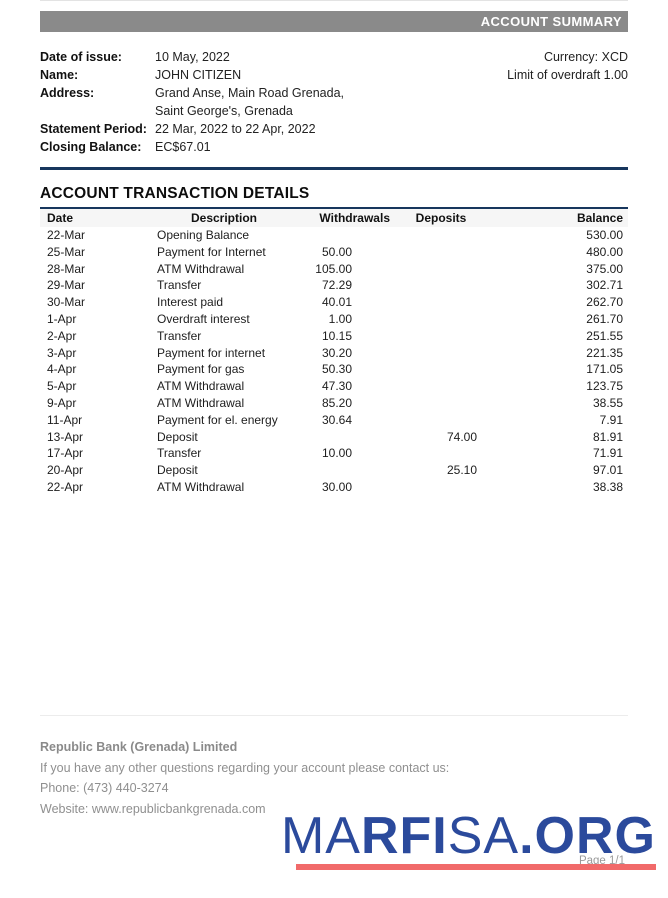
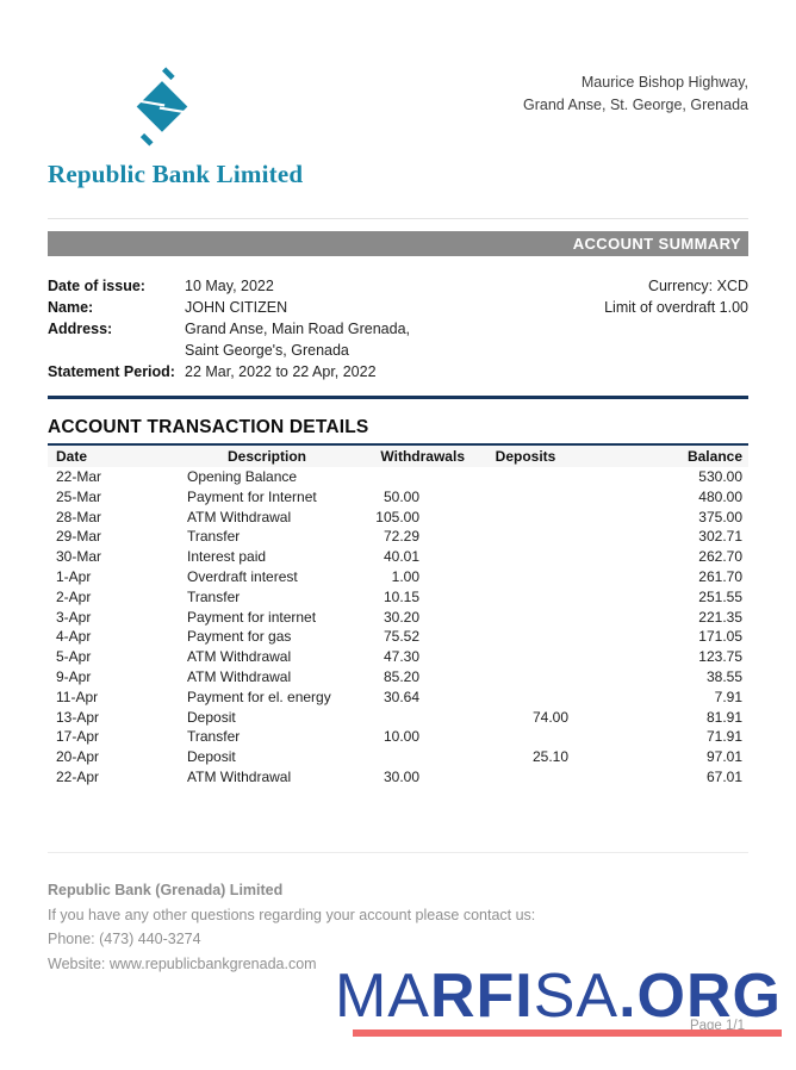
+ Republic Bank Limited
+ Maurice Bishop Highway,
+ Grand Anse, St. George, Grenada
  ACCOUNT SUMMARY
  Date of issue:
  10 May, 2022
  Name:
  JOHN CITIZEN
  Address:
  Grand Anse, Main Road Grenada,
  Saint George's, Grenada
  Statement Period:
  22 Mar, 2022 to 22 Apr, 2022
- Closing Balance:
- EC$67.01
  Currency: XCD
  Limit of overdraft 1.00
  ACCOUNT TRANSACTION DETAILS
  Date
  Description
  Withdrawals
  Deposits
  Balance
  22-Mar
  Opening Balance
  530.00
  25-Mar
  Payment for Internet
  50.00
  480.00
  28-Mar
  ATM Withdrawal
  105.00
  375.00
  29-Mar
  Transfer
  72.29
  302.71
  30-Mar
  Interest paid
  40.01
  262.70
  1-Apr
  Overdraft interest
  1.00
  261.70
  2-Apr
  Transfer
  10.15
  251.55
  3-Apr
  Payment for internet
  30.20
  221.35
  4-Apr
  Payment for gas
- 50.30
+ 75.52
  171.05
  5-Apr
  ATM Withdrawal
  47.30
  123.75
  9-Apr
  ATM Withdrawal
  85.20
  38.55
  11-Apr
  Payment for el. energy
  30.64
  7.91
  13-Apr
  Deposit
  74.00
  81.91
  17-Apr
  Transfer
  10.00
  71.91
  20-Apr
  Deposit
  25.10
  97.01
  22-Apr
  ATM Withdrawal
  30.00
- 38.38
+ 67.01
  Republic Bank (Grenada) Limited
  If you have any other questions regarding your account please contact us:
  Phone: (473) 440-3274
  Website: www.republicbankgrenada.com
  Page 1/1
  MARFISA.ORG
